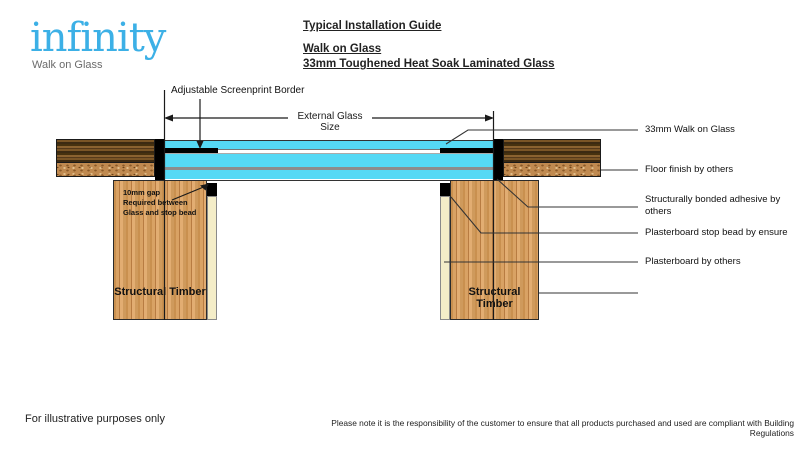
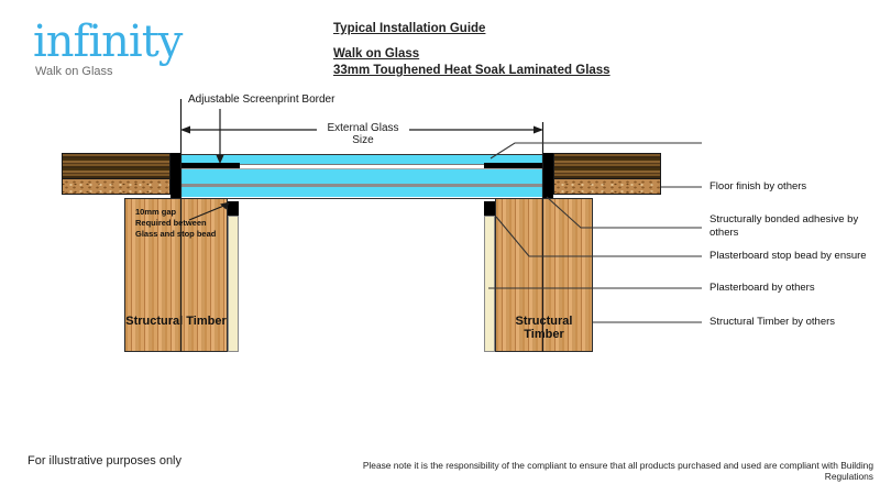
  infinity
  Walk on Glass
  Typical Installation Guide
  Walk on Glass
  33mm Toughened Heat Soak Laminated Glass
  Structura Timber
  Strutural Timber
  Adjustable Screenprint Border
  External Glass Size
  10mm gap
  Required btween
  Glass and stop bead
- 33mm Walk on Glass
  Floor finish by others
  Structurally bonded adhesive by others
  Plasterboard stop bead by ensure
  Plasterboard by others
+ Structural Timber by others
  For illustrative purposes only
- Please note it is the responsibility of the customer to ensure that all products purchased and used are compliant with Building Regulations
+ Please note it is the responsibility of the compliant to ensure that all products purchased and used are compliant with Building Regulations
